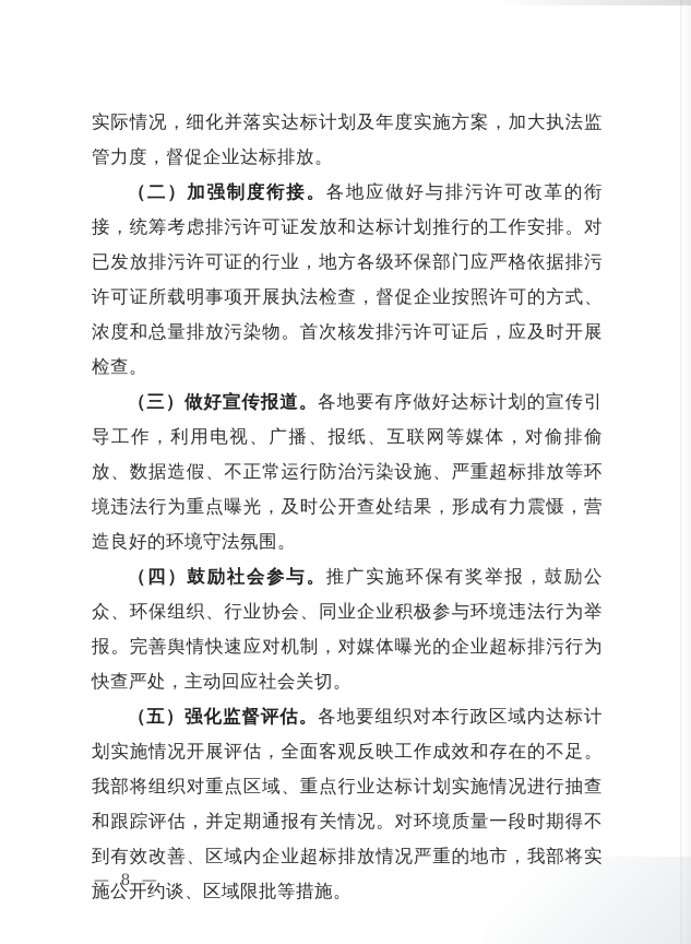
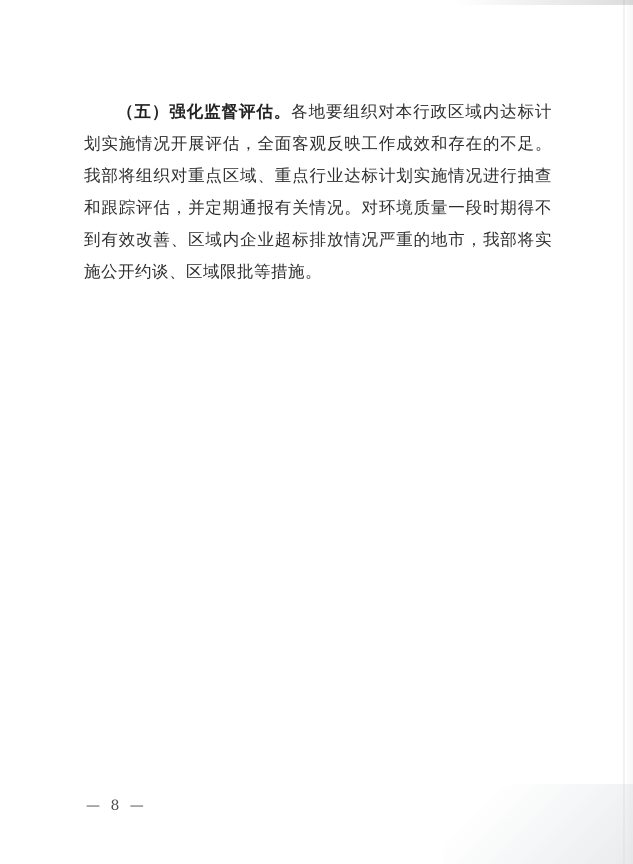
- 实际情况，细化并落实达标计划及年度实施方案，加大执法监管力度，督促企业达标排放。
- （二）加强制度衔接。各地应做好与排污许可改革的衔接，统筹考虑排污许可证发放和达标计划推行的工作安排。对已发放排污许可证的行业，地方各级环保部门应严格依据排污许可证所载明事项开展执法检查，督促企业按照许可的方式、浓度和总量排放污染物。首次核发排污许可证后，应及时开展检查。
- （三）做好宣传报道。各地要有序做好达标计划的宣传引导工作，利用电视、广播、报纸、互联网等媒体，对偷排偷放、数据造假、不正常运行防治污染设施、严重超标排放等环境违法行为重点曝光，及时公开查处结果，形成有力震慑，营造良好的环境守法氛围。
- （四）鼓励社会参与。推广实施环保有奖举报，鼓励公众、环保组织、行业协会、同业企业积极参与环境违法行为举报。完善舆情快速应对机制，对媒体曝光的企业超标排污行为快查严处，主动回应社会关切。
  （五）强化监督评估。各地要组织对本行政区域内达标计划实施情况开展评估，全面客观反映工作成效和存在的不足。我部将组织对重点区域、重点行业达标计划实施情况进行抽查和跟踪评估，并定期通报有关情况。对环境质量一段时期得不到有效改善、区域内企业超标排放情况严重的地市，我部将实施公开约谈、区域限批等措施。
  — 8 —
